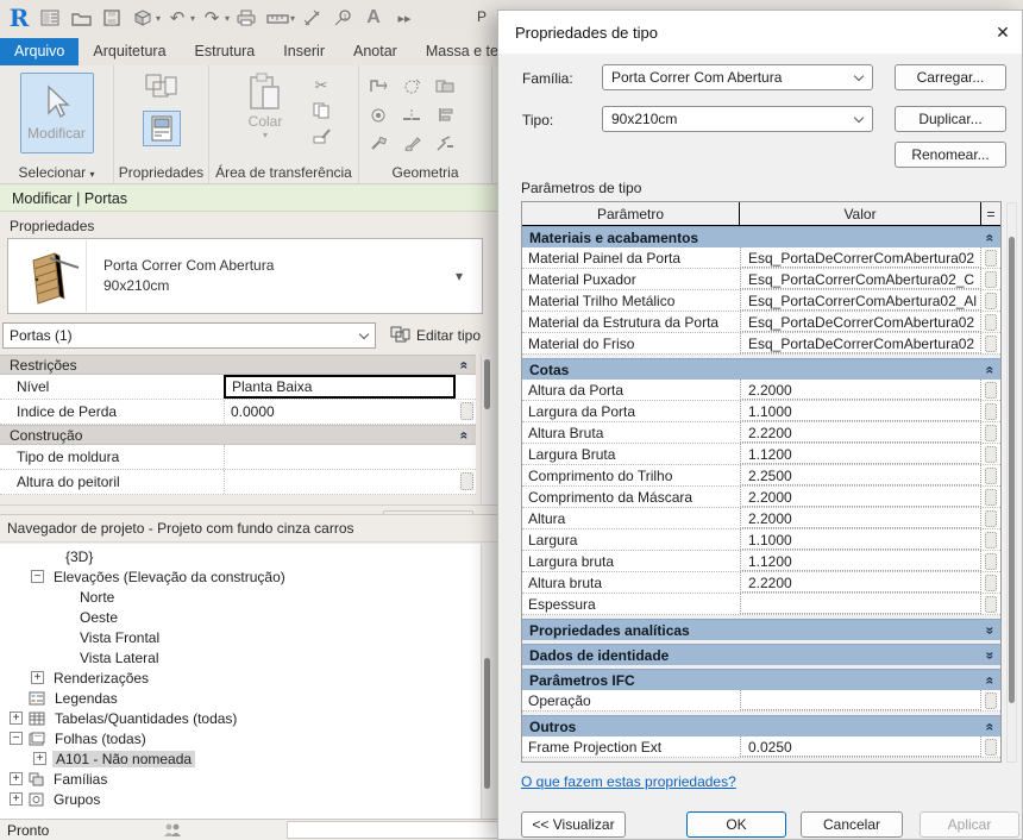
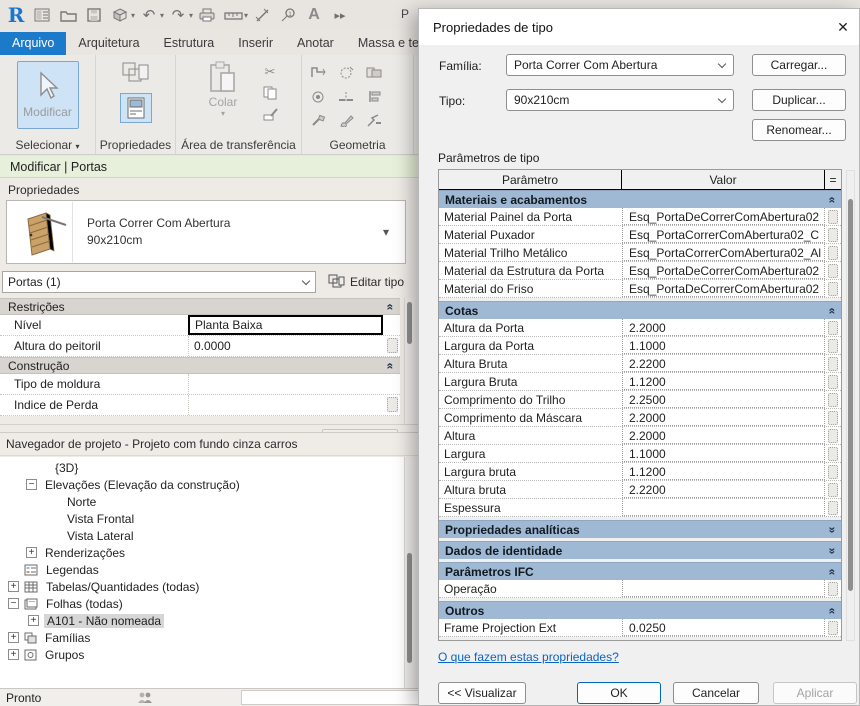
  R
  ▾
  ↶
  ▾
  ↷
  ▾
  ▾
  A
  ▸▸
  P
  Arquivo
  Arquitetura
  Estrutura
  Inserir
  Anotar
  Modificar
  Selecionar ▾
  Propriedades
  Colar
  ▾
  ✂
  Área de transferência
  Geometria
  Modificar | Portas
  Propriedades
  Porta Correr Com Abertura
  90x210cm
  ▾
  Portas (1)
  Editar tipo
  Restrições
  Nível
  Planta Baixa
- Indice de Perda
+ Altura do peitoril
  0.0000
  Construção
  Tipo de moldura
- Altura do peitoril
+ Indice de Perda
  Navegador de projeto - Projeto com fundo cinza carros
  {3D}
  −
  Elevações (Elevação da construção)
  Norte
- Oeste
  Vista Frontal
  Vista Lateral
  +
  Renderizações
  Legendas
  +
  Tabelas/Quantidades (todas)
  −
  Folhas (todas)
  +
  A101 - Não nomeada
  +
  Famílias
  +
  Grupos
  Pronto
  Propriedades de tipo
  ✕
  Família:
  Porta Correr Com Abertura
  Carregar...
  Tipo:
  90x210cm
  Duplicar...
  Renomear...
  Parâmetros de tipo
  Parâmetro
  Valor
  =
  Materiais e acabamentos
  Material Painel da Porta
  Esq_PortaDeCorrerComAbertura02
  Material Puxador
  Esq_PortaCorrerComAbertura02_C
  Material Trilho Metálico
  Esq_PortaCorrerComAbertura02_Al
  Material da Estrutura da Porta
  Esq_PortaDeCorrerComAbertura02
  Material do Friso
  Esq_PortaDeCorrerComAbertura02
  Cotas
  Altura da Porta
  2.2000
  Largura da Porta
  1.1000
  Altura Bruta
  2.2200
  Largura Bruta
  1.1200
  Comprimento do Trilho
  2.2500
  Comprimento da Máscara
  2.2000
  Altura
  2.2000
  Largura
  1.1000
  Largura bruta
  1.1200
  Altura bruta
  2.2200
  Espessura
  Propriedades analíticas
  Dados de identidade
  Parâmetros IFC
  Operação
  Outros
  Frame Projection Ext
  0.0250
  O que fazem estas propriedades?
  << Visualizar
  OK
  Cancelar
  Aplicar
